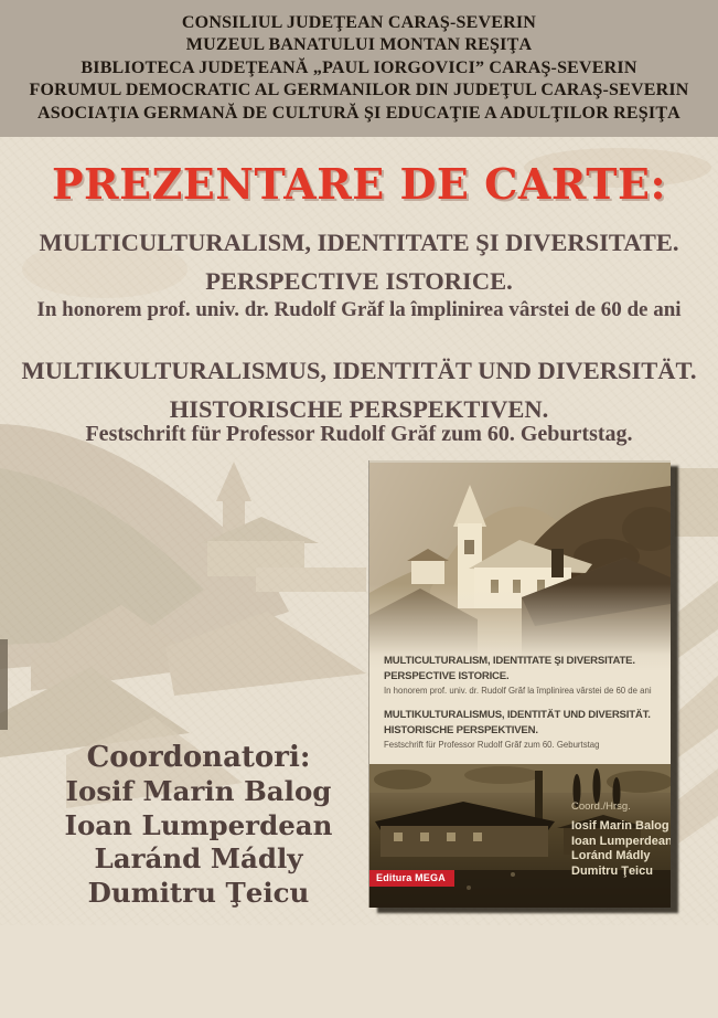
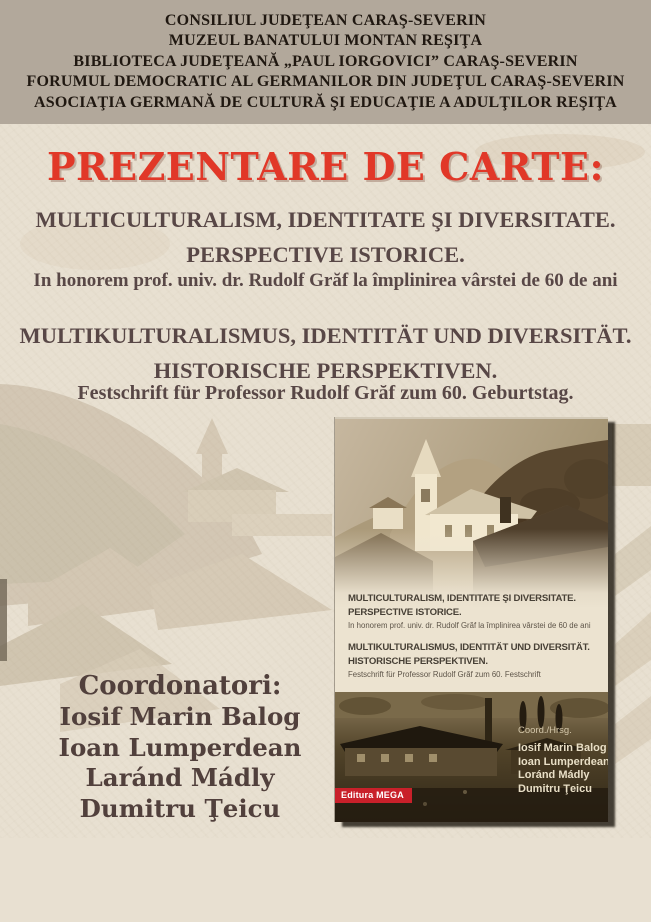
  CONSILIUL JUDEŢEAN CARAŞ-SEVERIN
  MUZEUL BANATULUI MONTAN REŞIŢA
  BIBLIOTECA JUDEŢEANĂ „PAUL IORGOVICI” CARAŞ-SEVERIN
  FORUMUL DEMOCRATIC AL GERMANILOR DIN JUDEŢUL CARAŞ-SEVERIN
  ASOCIAŢIA GERMANĂ DE CULTURĂ ŞI EDUCAŢIE A ADULŢILOR REŞIŢA
  PREZENTARE DE CARTE:
  MULTICULTURALISM, IDENTITATE ŞI DIVERSITATE.
  PERSPECTIVE ISTORICE.
  In honorem prof. univ. dr. Rudolf Grăf la împlinirea vârstei de 60 de ani
  MULTIKULTURALISMUS, IDENTITÄT UND DIVERSITÄT.
  HISTORISCHE PERSPEKTIVEN.
  Festschrift für Professor Rudolf Grăf zum 60. Geburtstag.
  Coordonatori:
  Iosif Marin Balog
  Ioan Lumperdean
  Laránd Mádly
  Dumitru Ţeicu
  MULTICULTURALISM, IDENTITATE ŞI DIVERSITATE.
  PERSPECTIVE ISTORICE.
  In honorem prof. univ. dr. Rudolf Grăf la împlinirea vârstei de 60 de ani
  MULTIKULTURALISMUS, IDENTITÄT UND DIVERSITÄT.
  HISTORISCHE PERSPEKTIVEN.
- Festschrift für Professor Rudolf Grăf zum 60. Geburtstag
+ Festschrift für Professor Rudolf Grăf zum 60. Festschrift
  Coord./Hrsg.
  Iosif Marin Balog
  Ioan Lumperdean
  Loránd Mádly
  Dumitru Ţeicu
  Editura MEGA
